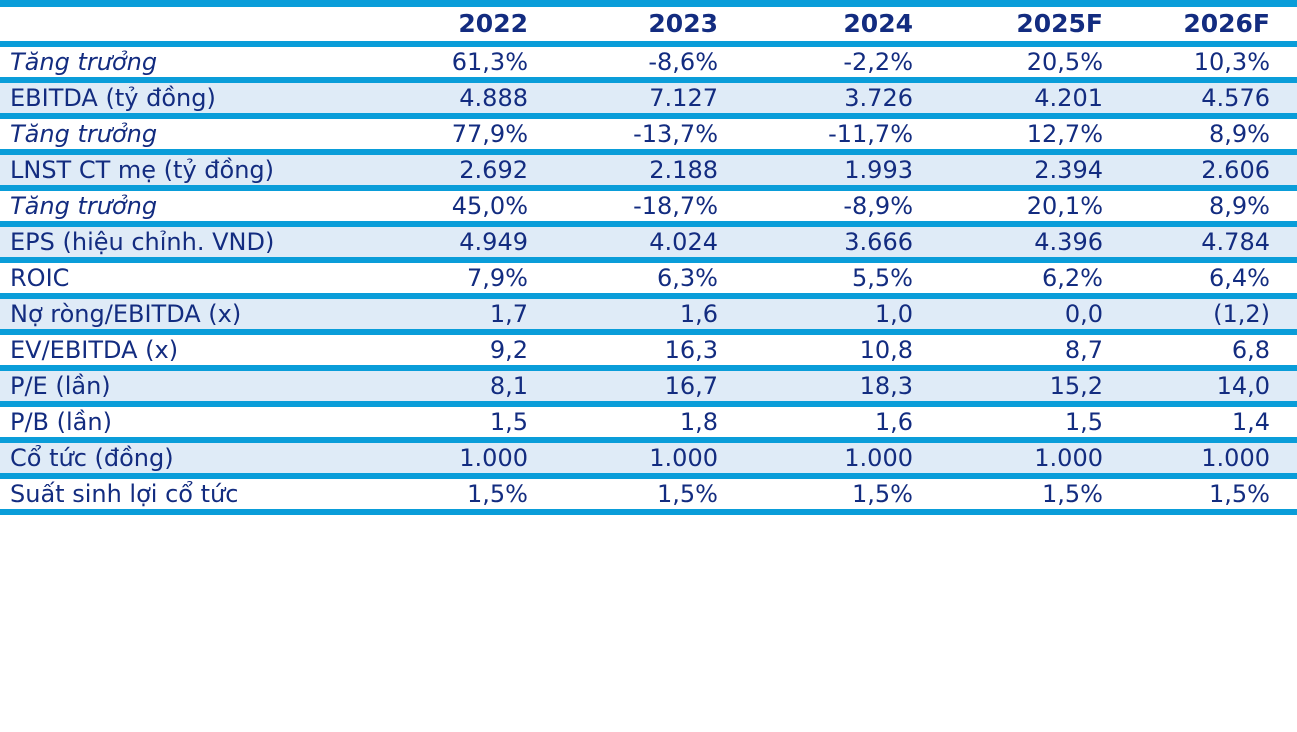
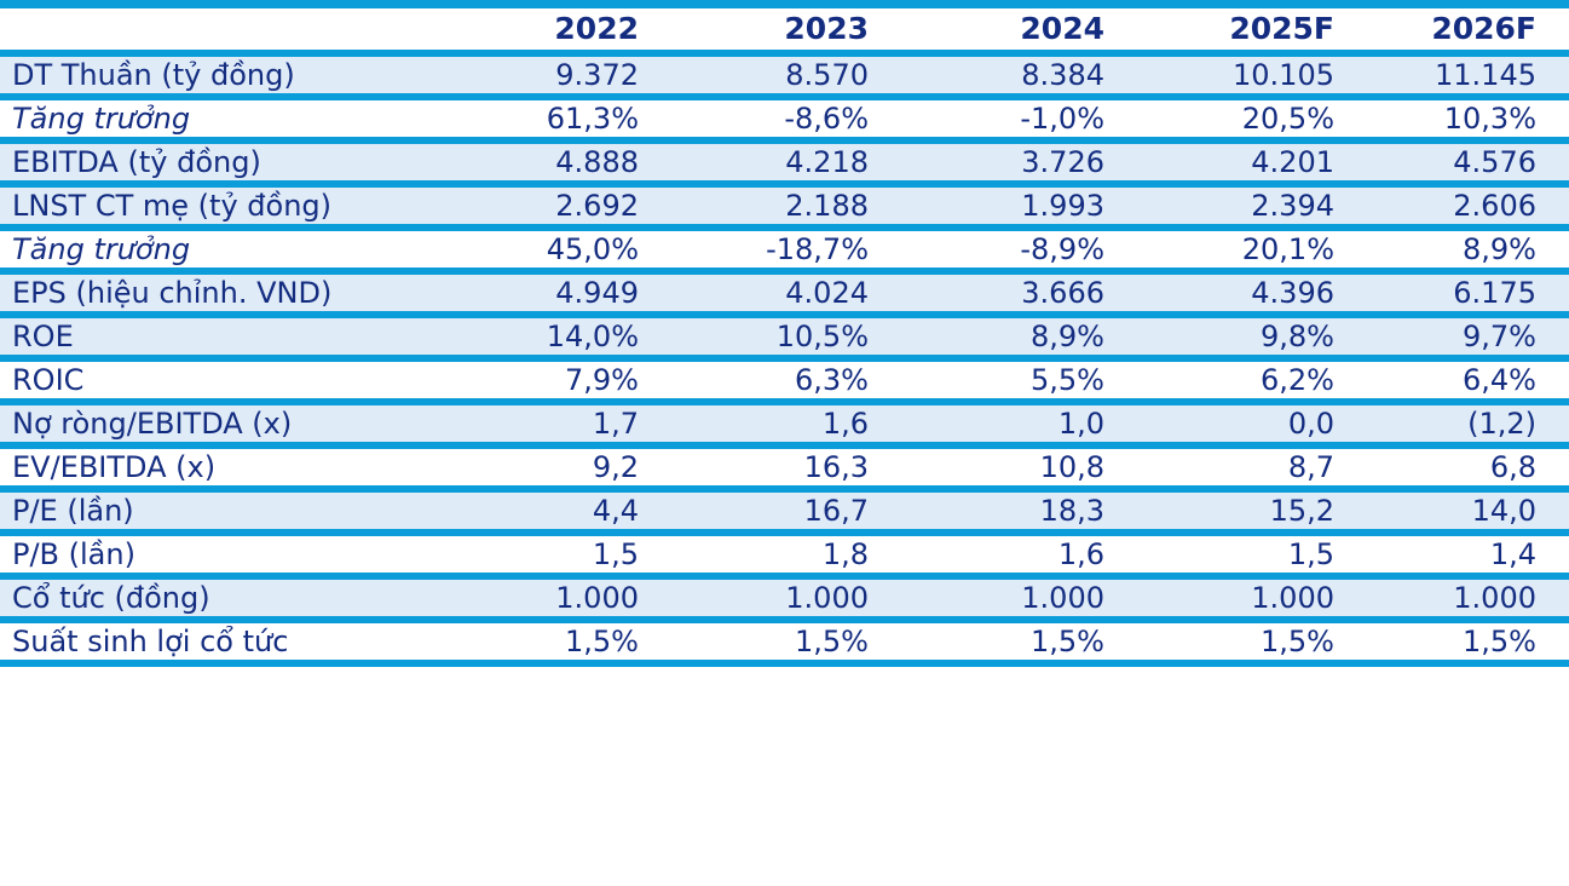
  	2022	2023	2024	2025F	2026F
+ DT Thuần (tỷ đồng)	9.372	8.570	8.384	10.105	11.145
- Tăng trưởng	61,3%	-8,6%	-2,2%	20,5%	10,3%
+ Tăng trưởng	61,3%	-8,6%	-1,0%	20,5%	10,3%
- EBITDA (tỷ đồng)	4.888	7.127	3.726	4.201	4.576
+ EBITDA (tỷ đồng)	4.888	4.218	3.726	4.201	4.576
- Tăng trưởng	77,9%	-13,7%	-11,7%	12,7%	8,9%
  LNST CT mẹ (tỷ đồng)	2.692	2.188	1.993	2.394	2.606
  Tăng trưởng	45,0%	-18,7%	-8,9%	20,1%	8,9%
- EPS (hiệu chỉnh. VND)	4.949	4.024	3.666	4.396	4.784
+ EPS (hiệu chỉnh. VND)	4.949	4.024	3.666	4.396	6.175
+ ROE	14,0%	10,5%	8,9%	9,8%	9,7%
  ROIC	7,9%	6,3%	5,5%	6,2%	6,4%
  Nợ ròng/EBITDA (x)	1,7	1,6	1,0	0,0	(1,2)
  EV/EBITDA (x)	9,2	16,3	10,8	8,7	6,8
- P/E (lần)	8,1	16,7	18,3	15,2	14,0
+ P/E (lần)	4,4	16,7	18,3	15,2	14,0
  P/B (lần)	1,5	1,8	1,6	1,5	1,4
  Cổ tức (đồng)	1.000	1.000	1.000	1.000	1.000
  Suất sinh lợi cổ tức	1,5%	1,5%	1,5%	1,5%	1,5%
